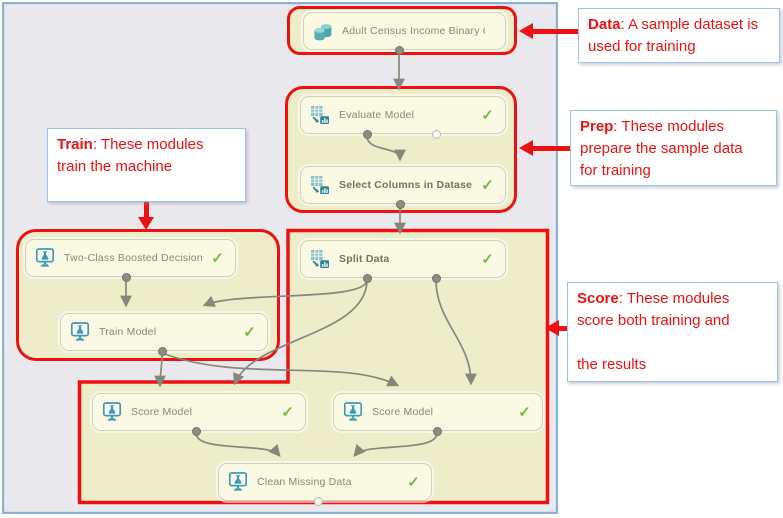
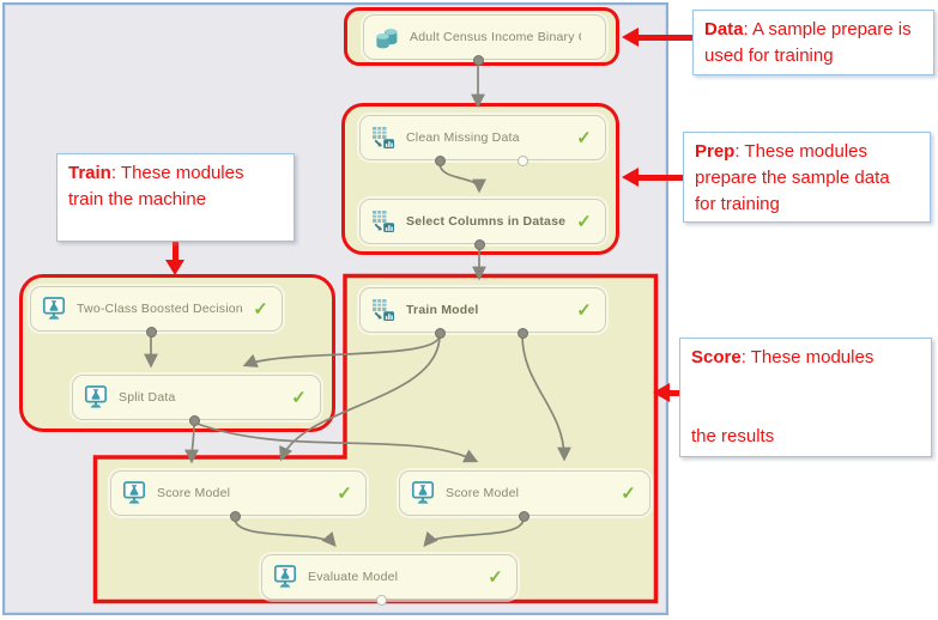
  Adult Census Income Binary
- Evaluate Model
+ Clean Missing Data
  ✓
  Select Columns in Datase
  ✓
- Split Data
+ Train Model
  ✓
  Two-Class Boosted Decision
  ✓
- Train Model
+ Split Data
  ✓
  Score Model
  ✓
  Score Model
  ✓
- Clean Missing Data
+ Evaluate Model
  ✓
- Data: A sample dataset is
+ Data: A sample prepare is
  used for training
  Prep: These modules
  prepare the sample data
  for training
  Train: These modules
  train the machine
  Score: These modules
- score both training and
  the results
